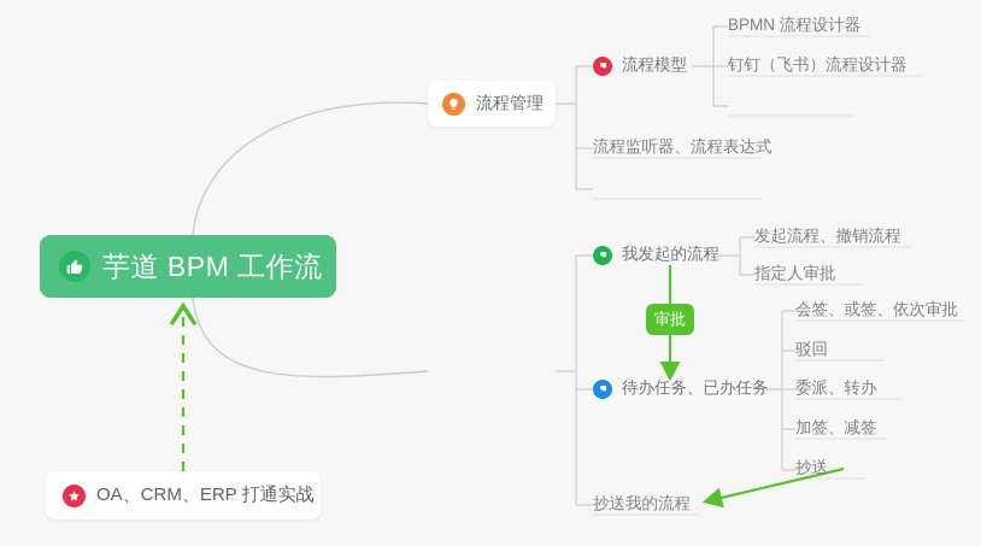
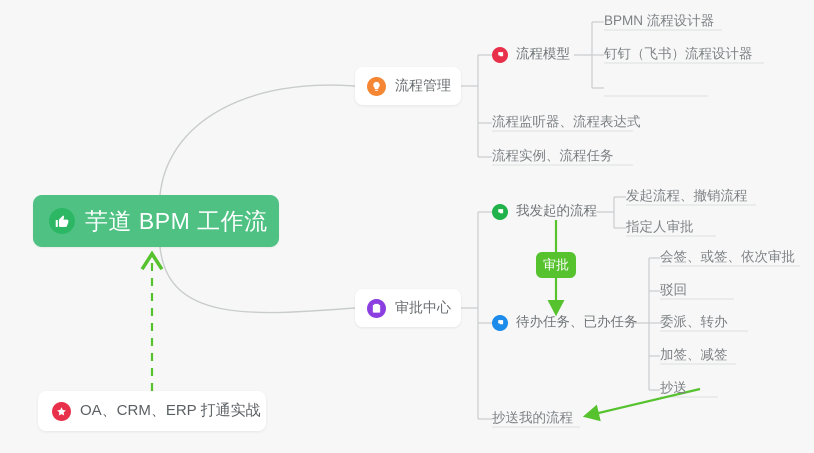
  芋道 BPM 工作流
  流程管理
  流程模型
  BPMN 流程设计器
  钉钉（飞书）流程设计器
  流程监听器、流程表达式
+ 流程实例、流程任务
+ 审批中心
  我发起的流程
  发起流程、撤销流程
  指定人审批
  待办任务、已办任务
  会签、或签、依次审批
  驳回
  委派、转办
  加签、减签
  抄送
  抄送我的流程
  审批
  OA、CRM、ERP 打通实战
